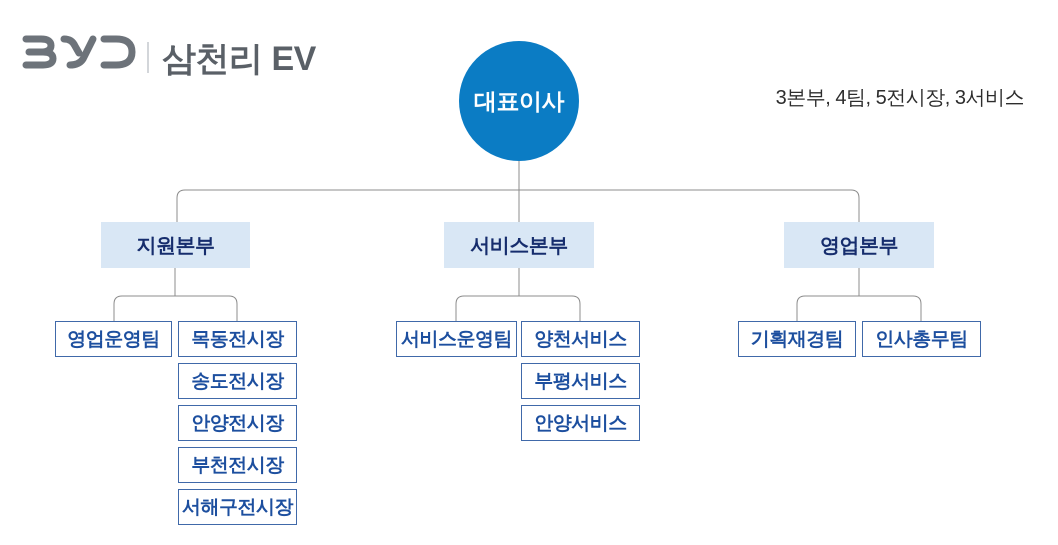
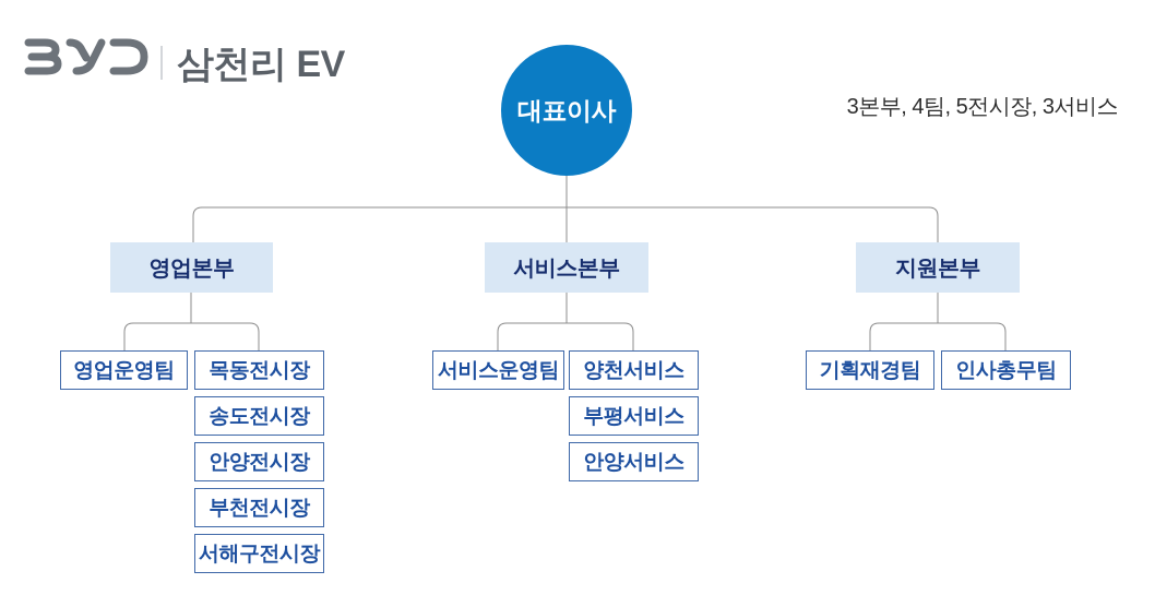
  삼천리 EV
  3본부, 4팀, 5전시장, 3서비스
  대표이사
- 지원본부
+ 영업본부
  서비스본부
- 영업본부
+ 지원본부
  영업운영팀
  목동전시장
  송도전시장
  안양전시장
  부천전시장
  서해구전시장
  서비스운영팀
  양천서비스
  부평서비스
  안양서비스
  기획재경팀
  인사총무팀
